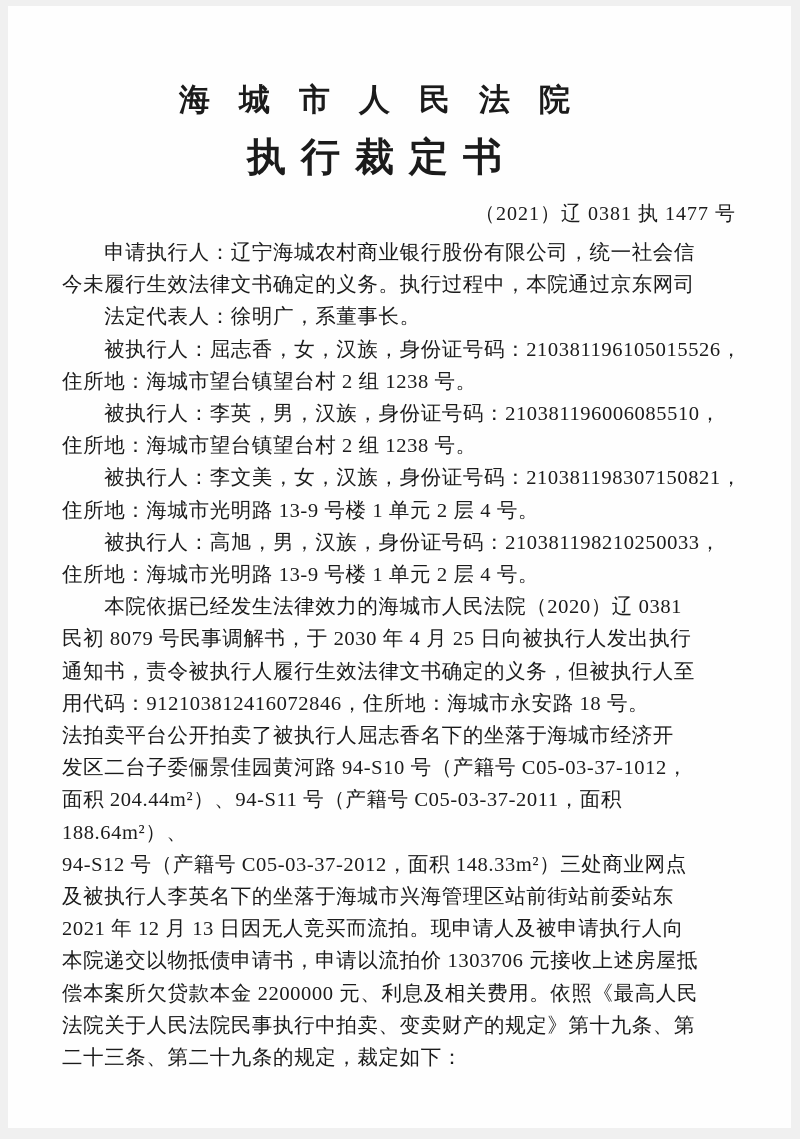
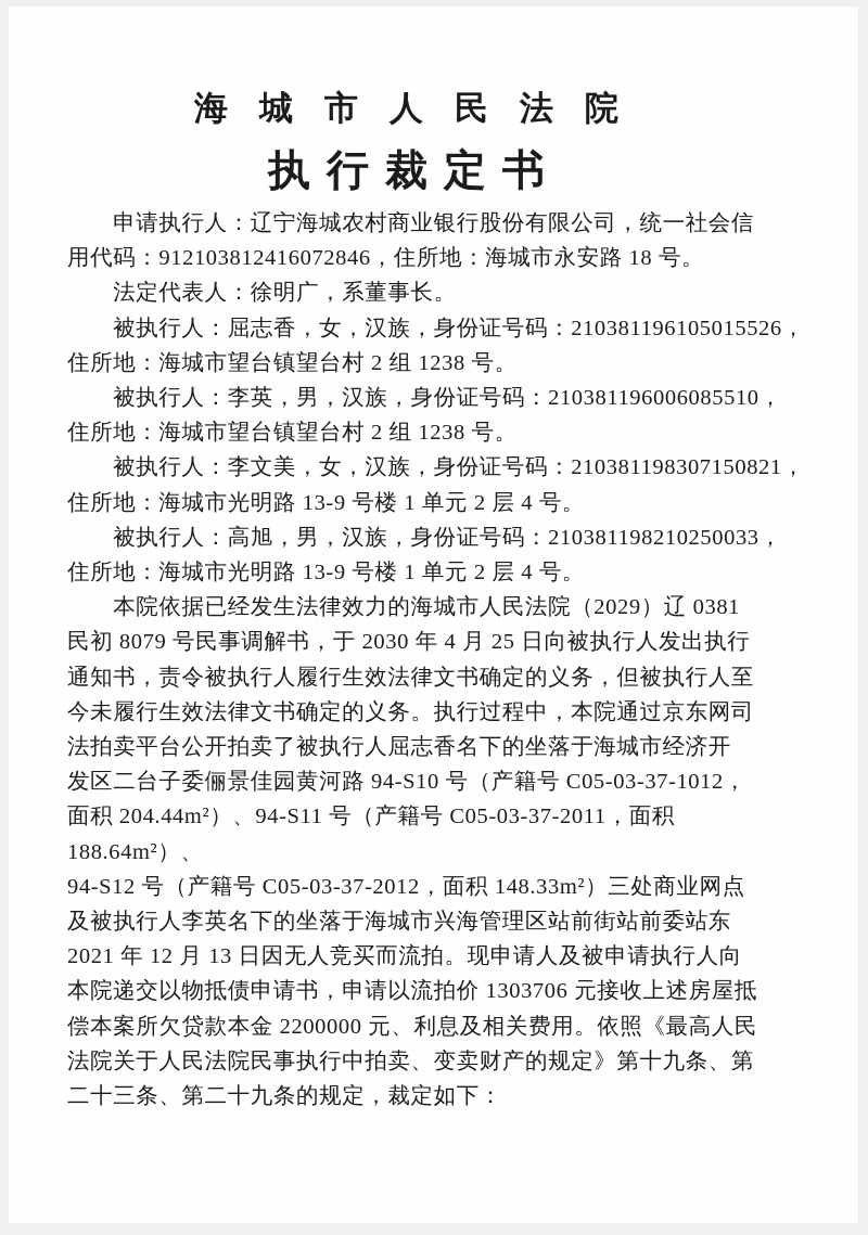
  海城市人民法院
  执行裁定书
- （2021）辽 0381 执 1477 号
  申请执行人：辽宁海城农村商业银行股份有限公司，统一社会信
- 今未履行生效法律文书确定的义务。执行过程中，本院通过京东网司
+ 用代码：912103812416072846，住所地：海城市永安路 18 号。
  法定代表人：徐明广，系董事长。
  被执行人：屈志香，女，汉族，身份证号码：210381196105015526，
  住所地：海城市望台镇望台村 2 组 1238 号。
  被执行人：李英，男，汉族，身份证号码：210381196006085510，
  住所地：海城市望台镇望台村 2 组 1238 号。
  被执行人：李文美，女，汉族，身份证号码：210381198307150821，
  住所地：海城市光明路 13-9 号楼 1 单元 2 层 4 号。
  被执行人：高旭，男，汉族，身份证号码：210381198210250033，
  住所地：海城市光明路 13-9 号楼 1 单元 2 层 4 号。
- 本院依据已经发生法律效力的海城市人民法院（2020）辽 0381
+ 本院依据已经发生法律效力的海城市人民法院（2029）辽 0381
  民初 8079 号民事调解书，于 2030 年 4 月 25 日向被执行人发出执行
  通知书，责令被执行人履行生效法律文书确定的义务，但被执行人至
- 用代码：912103812416072846，住所地：海城市永安路 18 号。
+ 今未履行生效法律文书确定的义务。执行过程中，本院通过京东网司
  法拍卖平台公开拍卖了被执行人屈志香名下的坐落于海城市经济开
  发区二台子委俪景佳园黄河路 94-S10 号（产籍号 C05-03-37-1012，
  面积 204.44m²）、94-S11 号（产籍号 C05-03-37-2011，面积 188.64m²）、
  94-S12 号（产籍号 C05-03-37-2012，面积 148.33m²）三处商业网点
  及被执行人李英名下的坐落于海城市兴海管理区站前街站前委站东
  2021 年 12 月 13 日因无人竞买而流拍。现申请人及被申请执行人向
  本院递交以物抵债申请书，申请以流拍价 1303706 元接收上述房屋抵
  偿本案所欠贷款本金 2200000 元、利息及相关费用。依照《最高人民
  法院关于人民法院民事执行中拍卖、变卖财产的规定》第十九条、第
  二十三条、第二十九条的规定，裁定如下：
